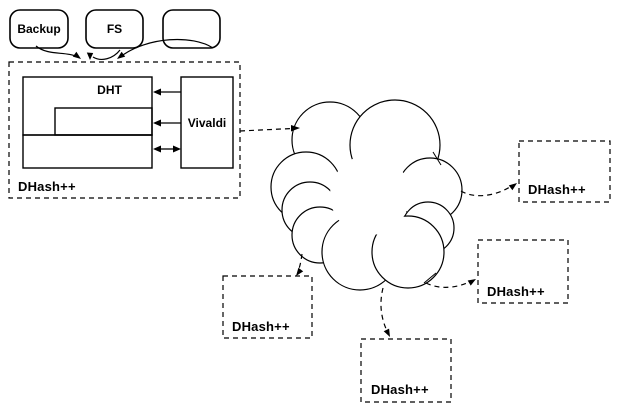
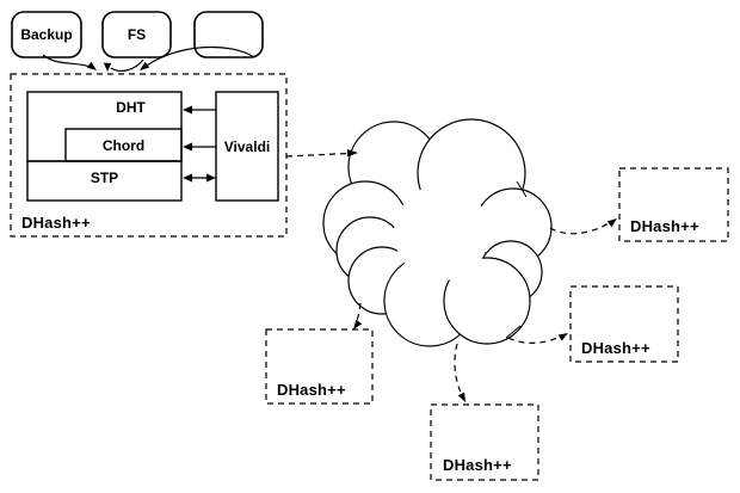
  Backup
  FS
  DHT
+ Chord
+ STP
  Vivaldi
  DHash++
  DHash++
  DHash++
  DHash++
  DHash++
